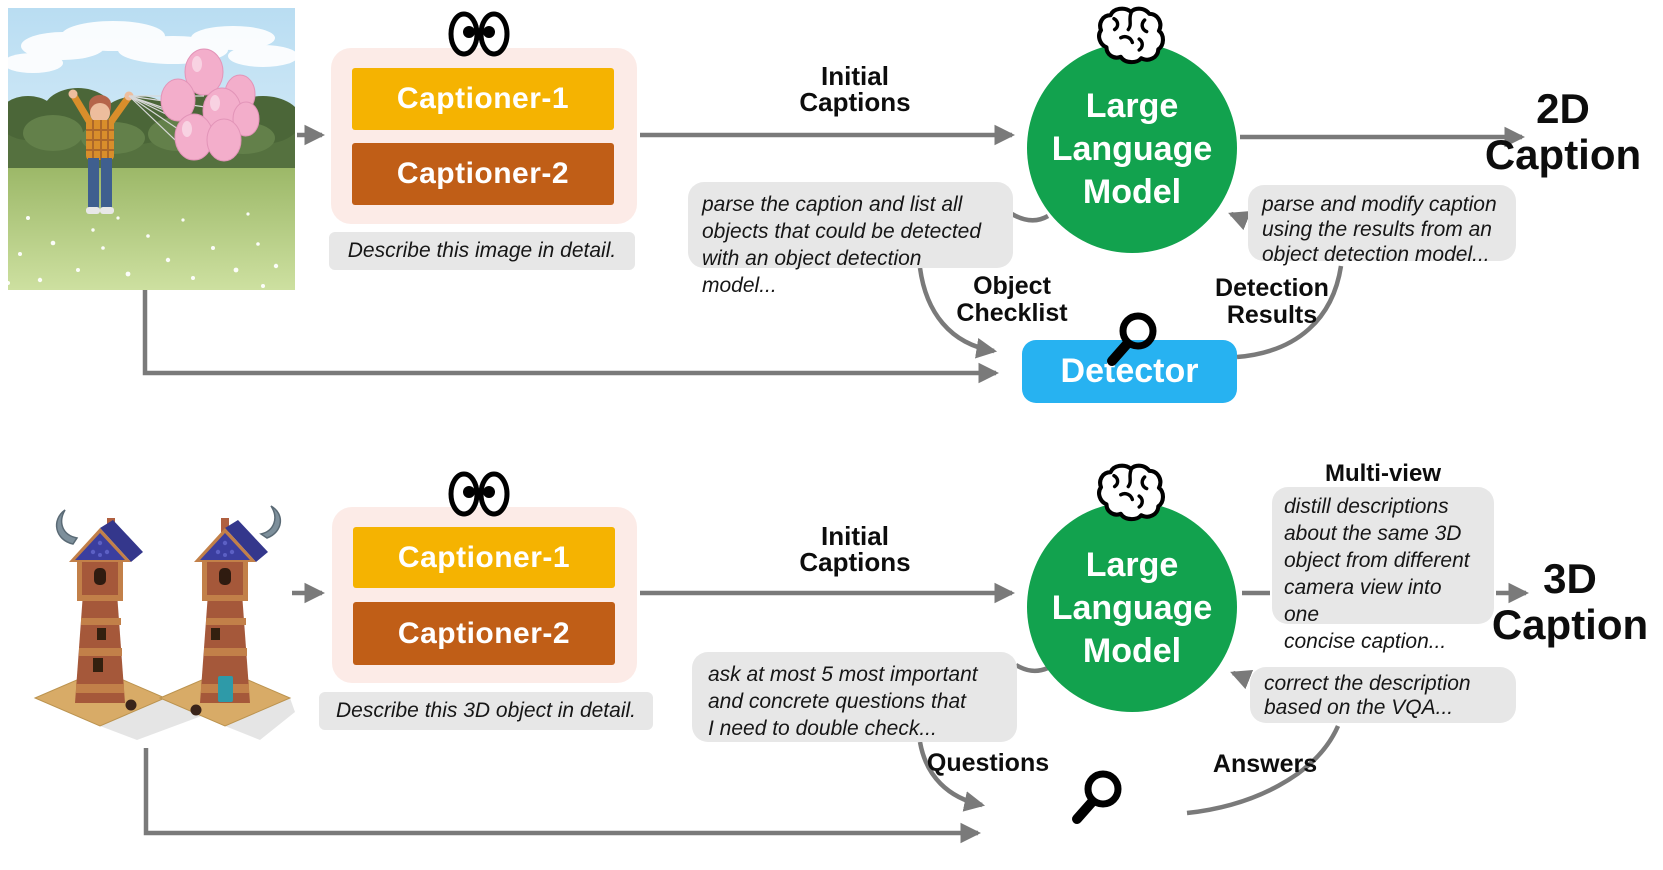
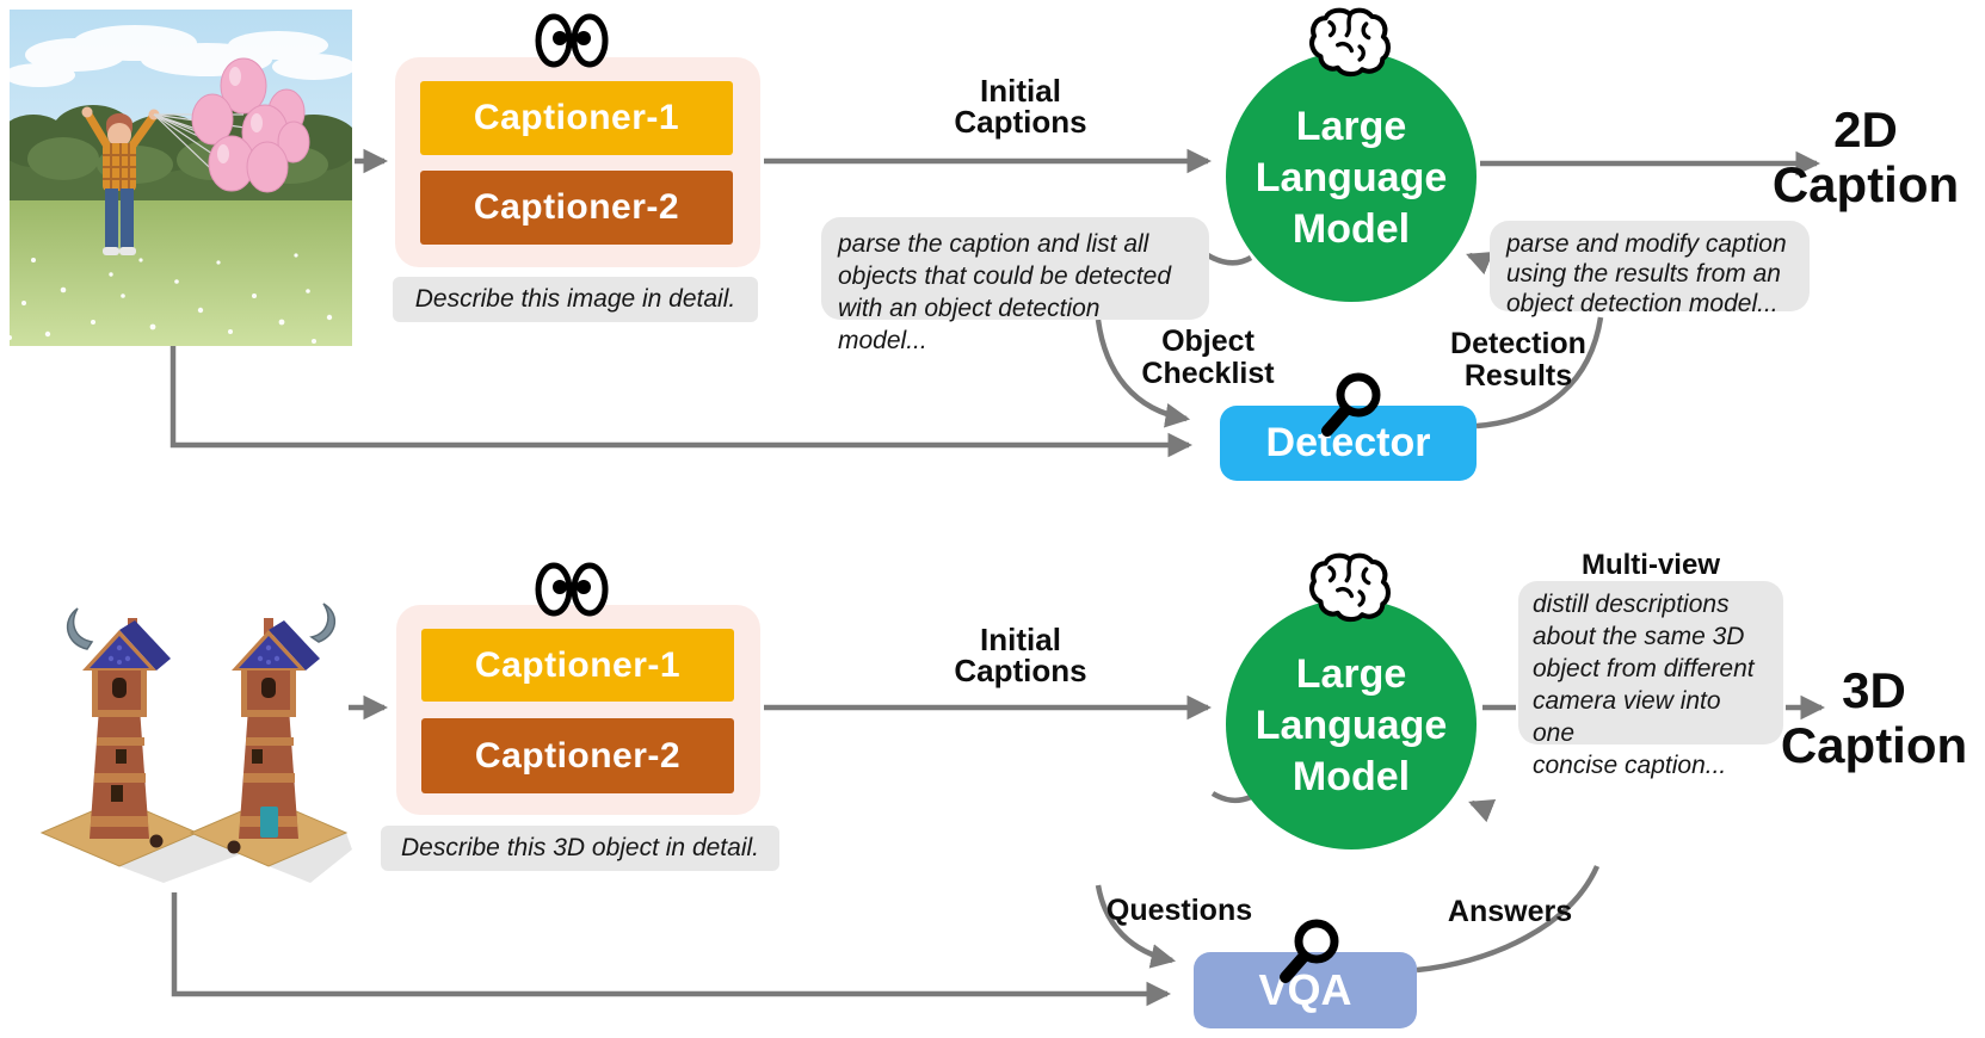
  Captioner-1
  Captioner-2
  Describe this image in detail.
  Initial
  Captions
  Large
  Language
  Model
  2D
  Caption
  parse the caption and list all
  objects that could be detected
  with an object detection model...
  parse and modify caption
  using the results from an
  object detection model...
  Object
  Checklist
  Detection
  Results
  Detector
  Captioner-1
  Captioner-2
  Describe this 3D object in detail.
  Initial
  Captions
  Large
  Language
  Model
  distill descriptions
  about the same 3D
  object from different
  camera view into one
  concise caption...
  3D
  Caption
- ask at most 5 most important
- and concrete questions that
- I need to double check...
- correct the description
- based on the VQA...
  Questions
  Answers
+ VQA
